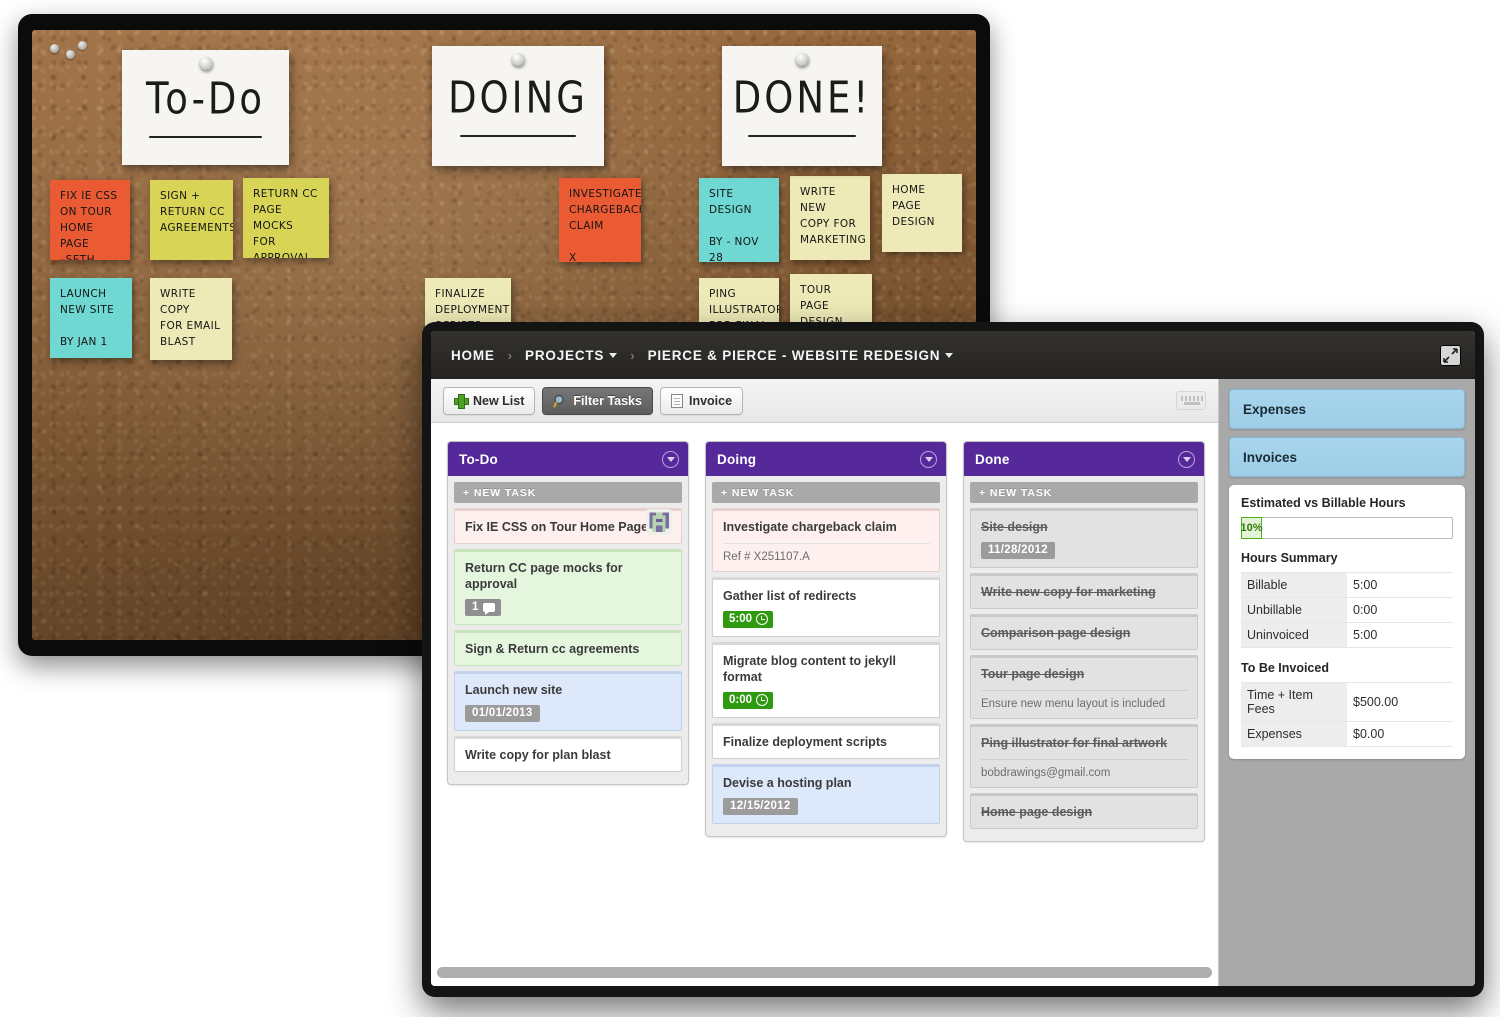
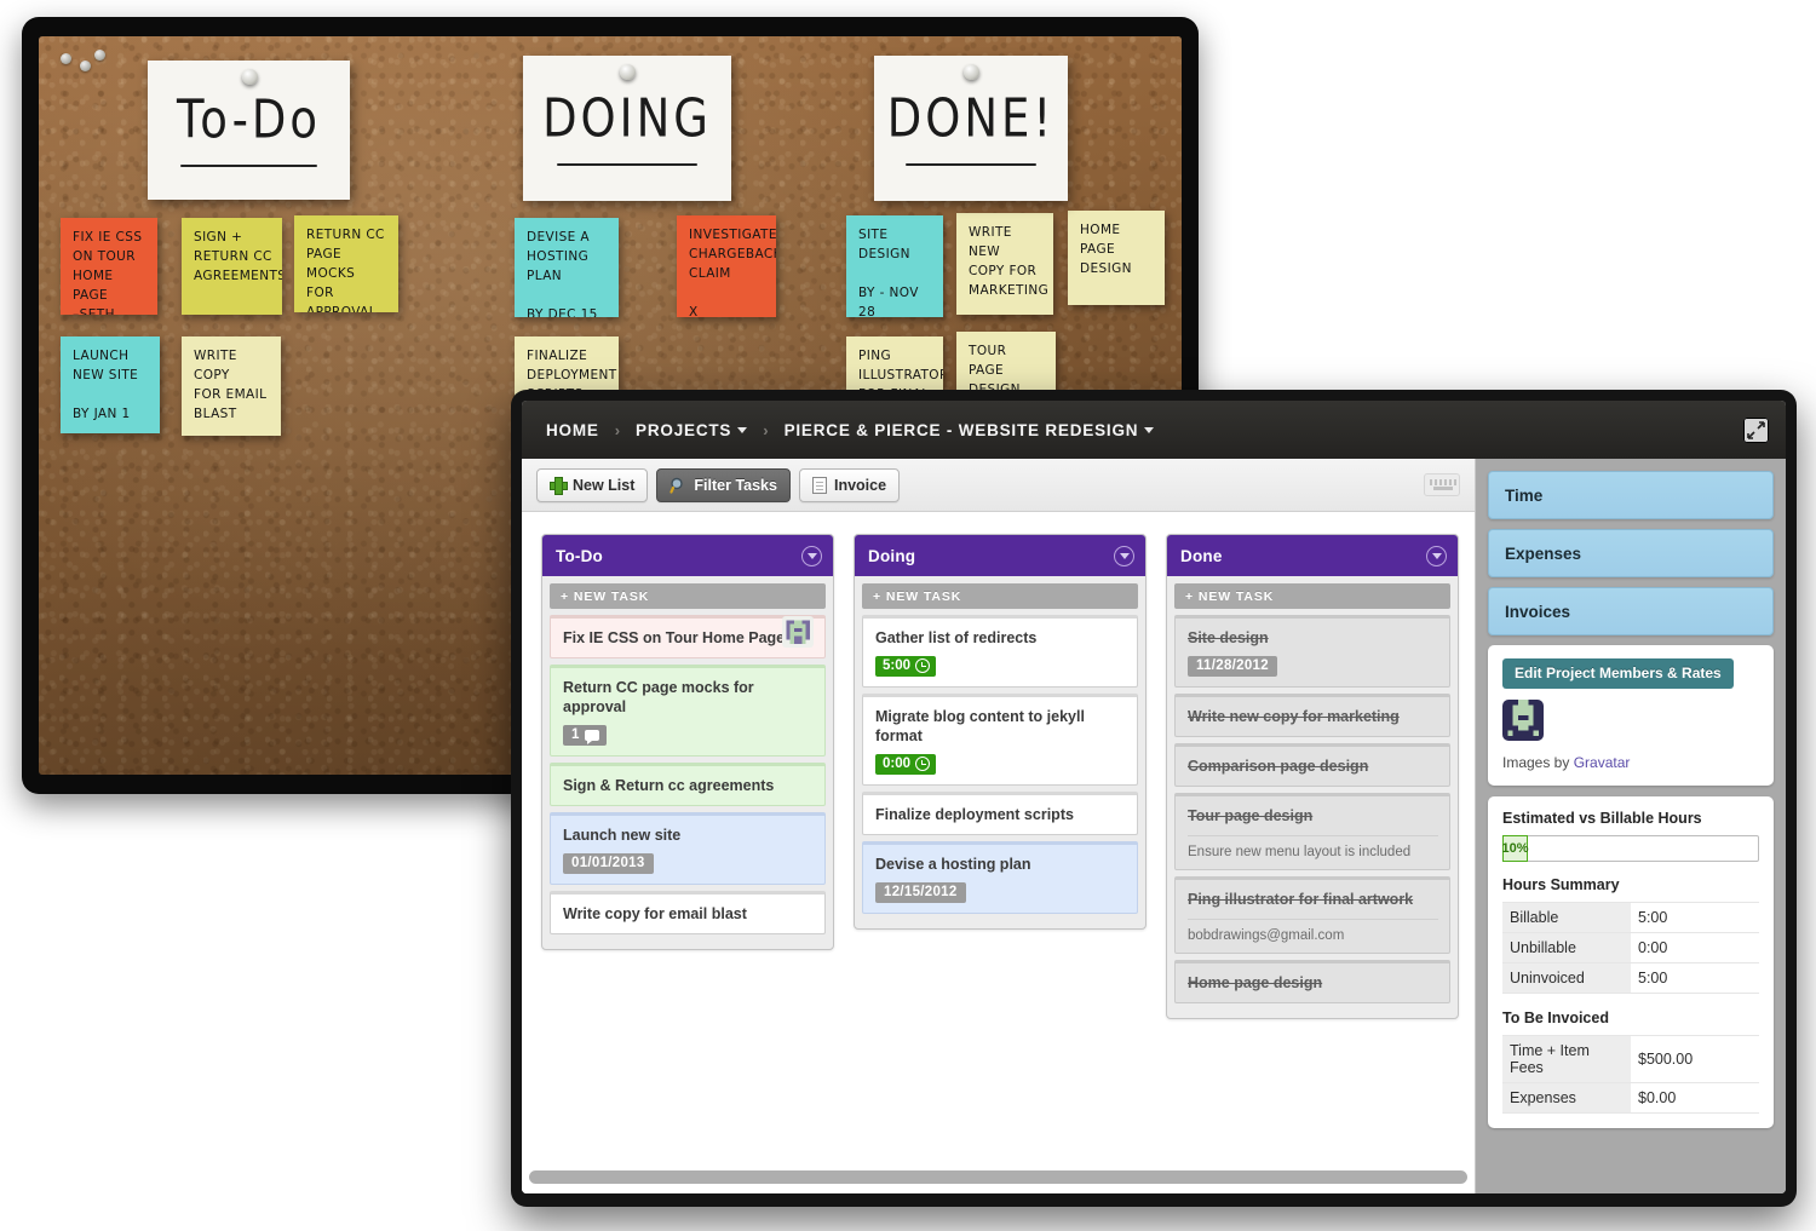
  To-Do
  DOING
  DONE!
  FIX IE CSS ON TOUR HOME PAGE
  –SETH
  SIGN +
  RETURN CC
  AGREEMENTS
  RETURN CC
  PAGE MOCKS
  FOR APPROVAL
  LAUNCH
  NEW SITE
  BY JAN 1
  WRITE COPY
  FOR EMAIL
  BLAST
+ DEVISE A
+ HOSTING PLAN
+ BY DEC 15
  INVESTIGATE
  CHARGEBAC
  CLAIM
  FINALIZE
  DEPLOYMENT
  SITE
  DESIGN
  BY - NOV 28
  WRITE NEW
  COPY FOR
  MARKETING
  HOME PAGE
  DESIGN
  PING
  ILLUSTRATO
  TOUR PAGE
  HOME
  ›
  PROJECTS
  ›
  PIERCE & PIERCE - WEBSITE REDESIGN
  New List
  Filter Tasks
  Invoice
  To-Do
  + NEW TASK
  Fix IE CSS on Tour Home Page
  Return CC page mocks for approval
  1
  Sign & Return cc agreements
  Launch new site
  01/01/2013
- Write copy for plan blast
+ Write copy for email blast
  Doing
  + NEW TASK
- Investigate chargeback claim
- Ref # X251107.A
  Gather list of redirects
  5:00
  Migrate blog content to jekyll format
  0:00
  Finalize deployment scripts
  Devise a hosting plan
  12/15/2012
  Done
  + NEW TASK
  Site design
  11/28/2012
  Write new copy for marketing
  Comparison page design
  Tour page design
  Ensure new menu layout is included
  Ping illustrator for final artwork
  bobdrawings@gmail.com
  Home page design
+ Time
  Expenses
  Invoices
+ Edit Project Members & Rates
+ Images by Gravatar
  Estimated vs Billable Hours
  10%
  Hours Summary
  Billable	5:00
  Unbillable	0:00
  Uninvoiced	5:00
  To Be Invoiced
  Time + Item Fees	$500.00
  Expenses	$0.00
